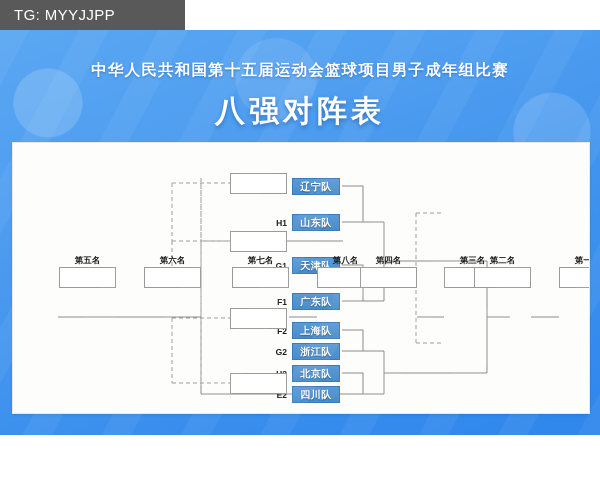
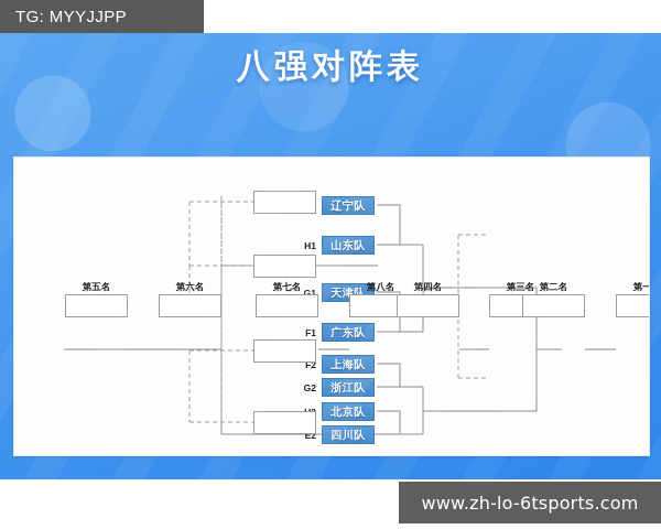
  TG: MYYJJPP
- 中华人民共和国第十五届运动会篮球项目男子成年组比赛
  八强对阵表
+ www.zh-lo-6tsports.com
